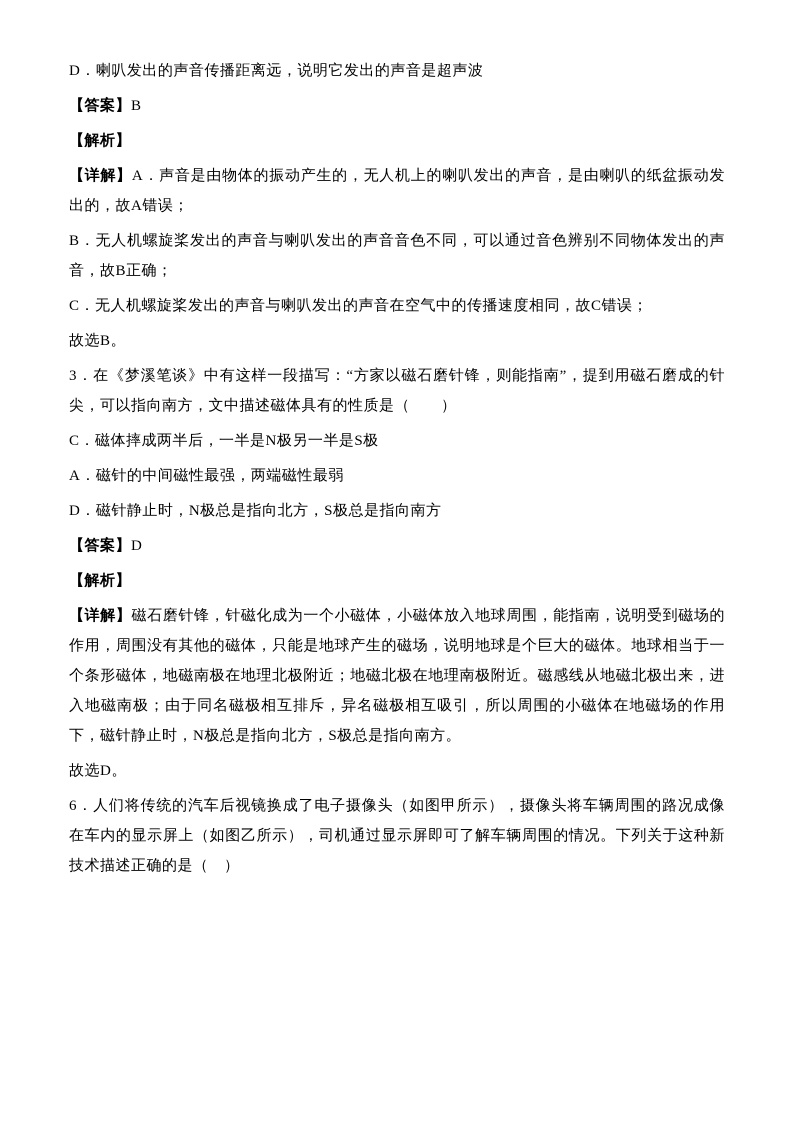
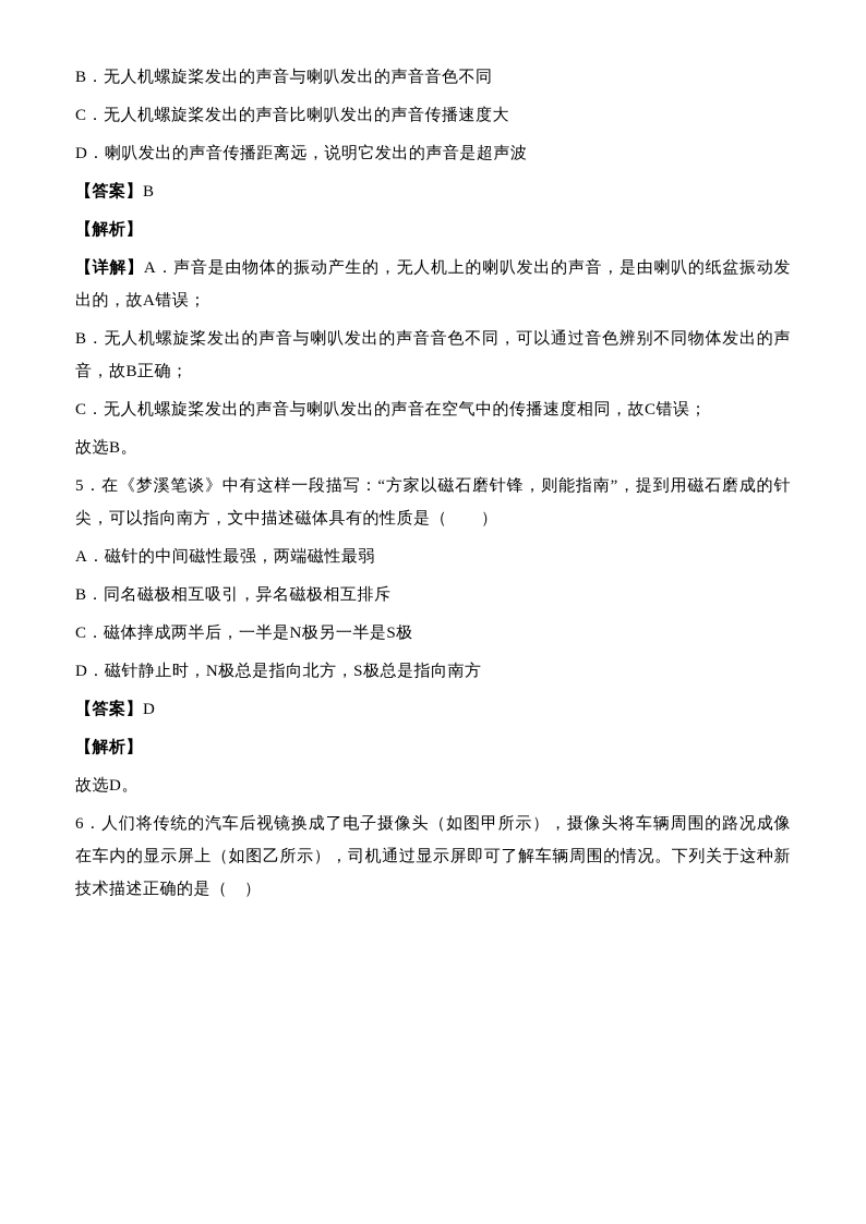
+ B．无人机螺旋桨发出的声音与喇叭发出的声音音色不同
+ C．无人机螺旋桨发出的声音比喇叭发出的声音传播速度大
  D．喇叭发出的声音传播距离远，说明它发出的声音是超声波
  【答案】B
  【解析】
  【详解】A．声音是由物体的振动产生的，无人机上的喇叭发出的声音，是由喇叭的纸盆振动发出的，故A错误；
  B．无人机螺旋桨发出的声音与喇叭发出的声音音色不同，可以通过音色辨别不同物体发出的声音，故B正确；
  C．无人机螺旋桨发出的声音与喇叭发出的声音在空气中的传播速度相同，故C错误；
  故选B。
- 3．在《梦溪笔谈》中有这样一段描写：“方家以磁石磨针锋，则能指南”，提到用磁石磨成的针尖，可以指向南方，文中描述磁体具有的性质是（ ）
+ 5．在《梦溪笔谈》中有这样一段描写：“方家以磁石磨针锋，则能指南”，提到用磁石磨成的针尖，可以指向南方，文中描述磁体具有的性质是（ ）
- C．磁体摔成两半后，一半是N极另一半是S极
+ A．磁针的中间磁性最强，两端磁性最弱
+ B．同名磁极相互吸引，异名磁极相互排斥
- A．磁针的中间磁性最强，两端磁性最弱
+ C．磁体摔成两半后，一半是N极另一半是S极
  D．磁针静止时，N极总是指向北方，S极总是指向南方
  【答案】D
  【解析】
- 【详解】磁石磨针锋，针磁化成为一个小磁体，小磁体放入地球周围，能指南，说明受到磁场的作用，周围没有其他的磁体，只能是地球产生的磁场，说明地球是个巨大的磁体。地球相当于一个条形磁体，地磁南极在地理北极附近；地磁北极在地理南极附近。磁感线从地磁北极出来，进入地磁南极；由于同名磁极相互排斥，异名磁极相互吸引，所以周围的小磁体在地磁场的作用下，磁针静止时，N极总是指向北方，S极总是指向南方。
  故选D。
  6．人们将传统的汽车后视镜换成了电子摄像头（如图甲所示），摄像头将车辆周围的路况成像在车内的显示屏上（如图乙所示），司机通过显示屏即可了解车辆周围的情况。下列关于这种新技术描述正确的是（ ）
